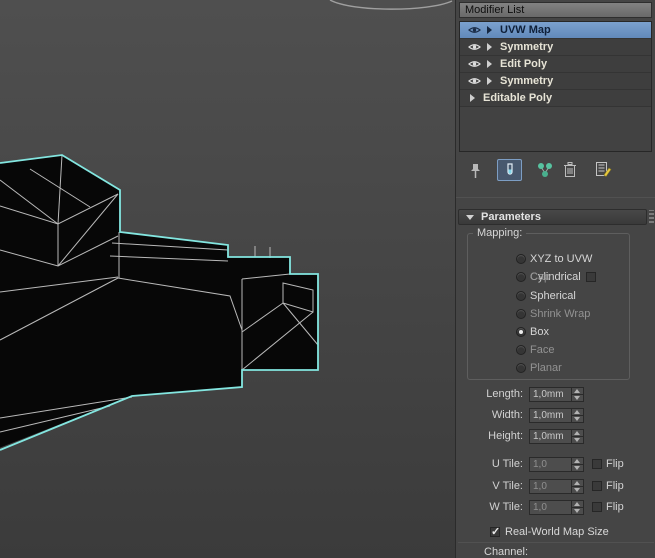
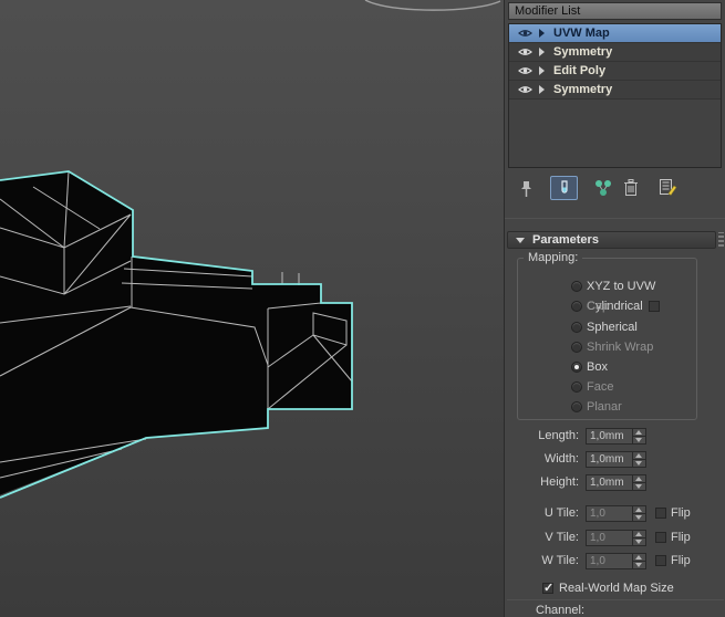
  Modifier List
  UVW Map
  Symmetry
  Edit Poly
  Symmetry
- Editable Poly
  Parameters
  Mapping:
  XYZ to UVW
  Cylindrical
  Cap
  Spherical
  Shrink Wrap
  Box
  Face
  Planar
  Length:
  1,0mm
  Width:
  1,0mm
  Height:
  1,0mm
  U Tile:
  1,0
  Flip
  V Tile:
  1,0
  Flip
  W Tile:
  1,0
  Flip
  Real-World Map Size
  Channel:
